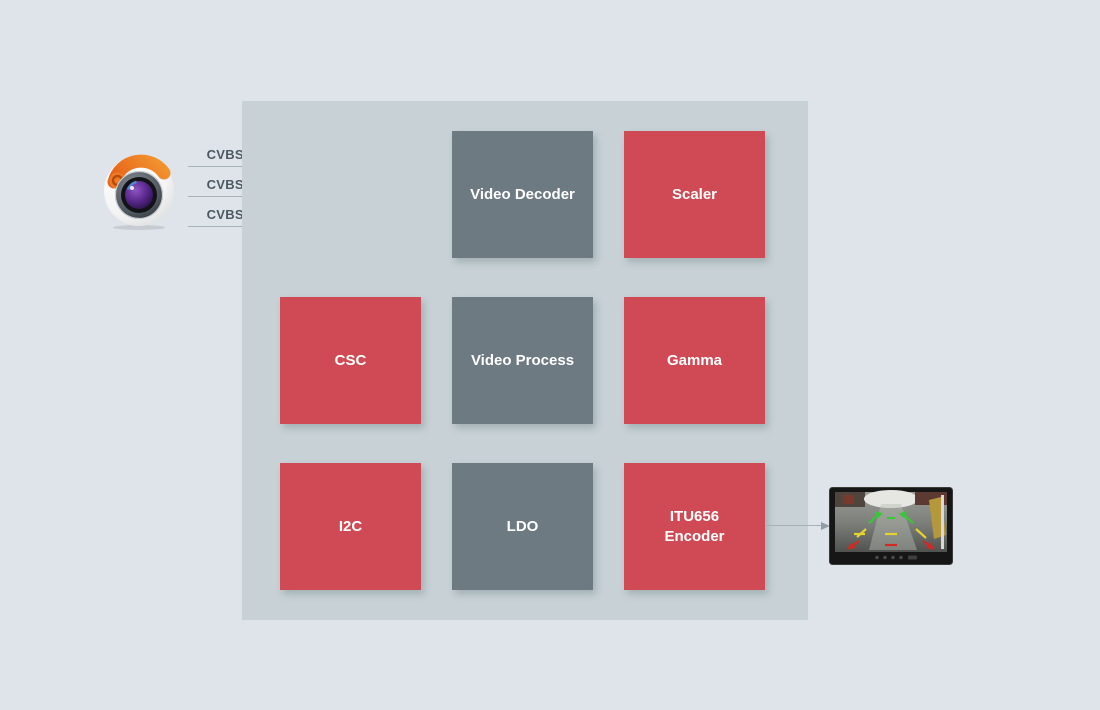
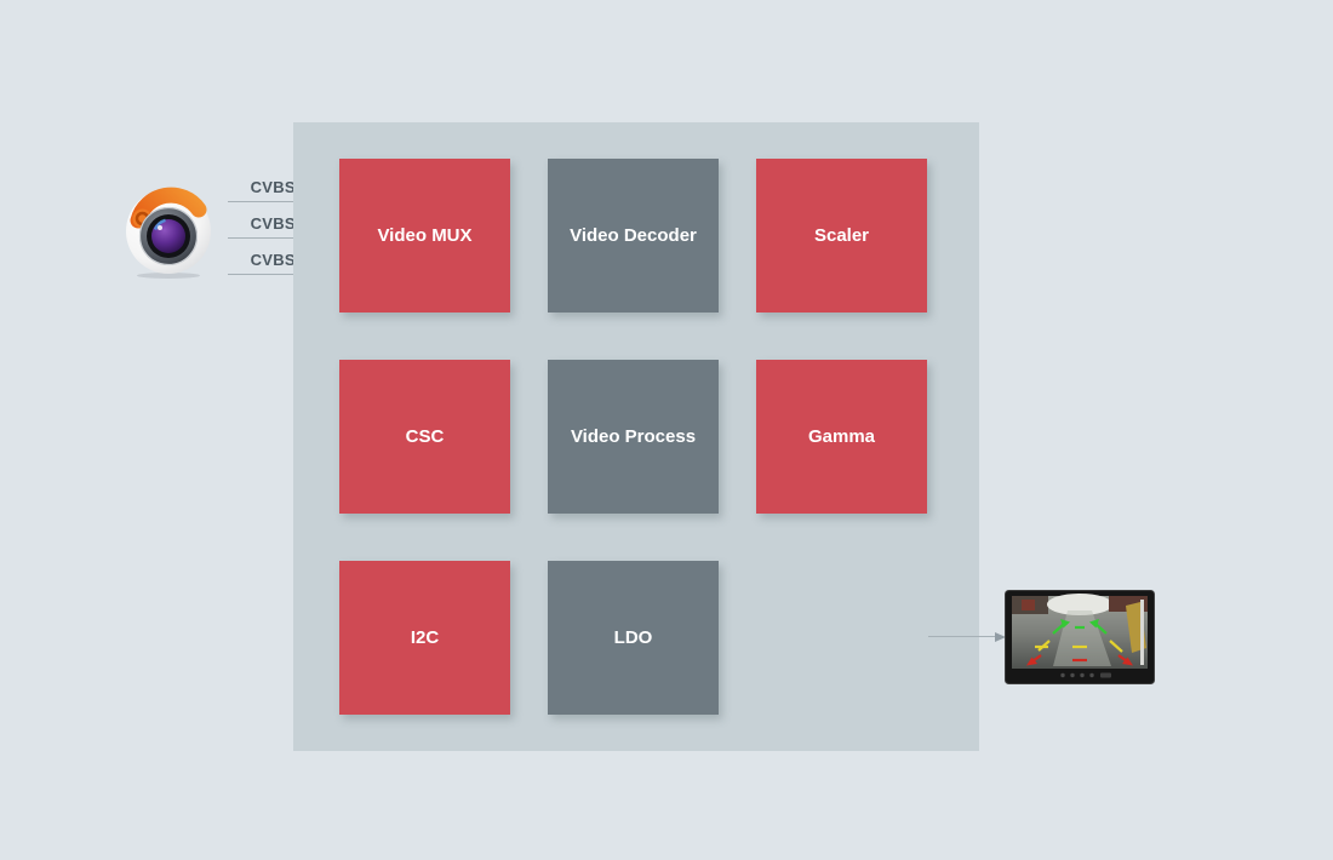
  CVBS
  CVBS
  CVBS
+ Video MUX
  Video Decoder
  Scaler
  CSC
  Video Process
  Gamma
  I2C
  LDO
- ITU656 Encoder
